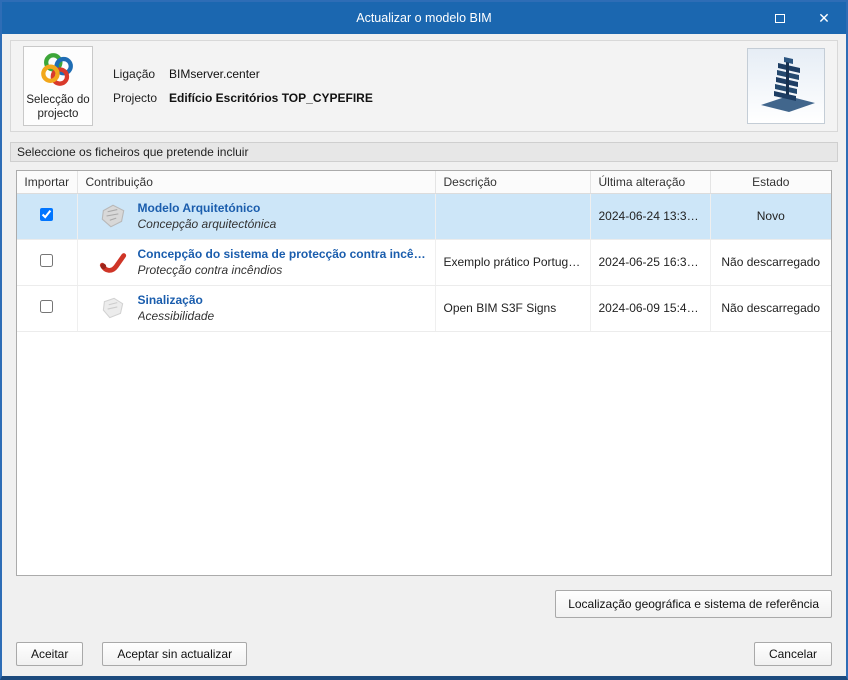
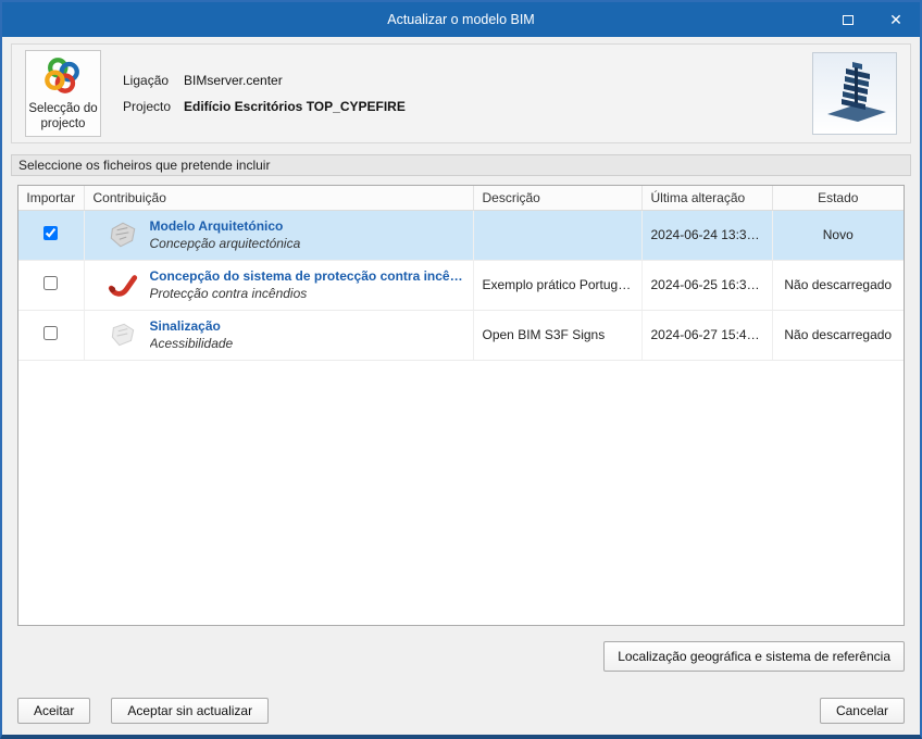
  Actualizar o modelo BIM
  ✕
  Selecção do projecto
  Ligação
  BIMserver.center
  Projecto
  Edifício Escritórios TOP_CYPEFIRE
  Seleccione os ficheiros que pretende incluir
  Importar	Contribuição	Descrição	Última alteração	Estado
  	Modelo Arquitetónico Concepção arquitectónica		2024-06-24 13:37:51	Novo
  	Concepção do sistema de protecção contra incênd Protecção contra incêndios	Exemplo prático Portugal ...	2024-06-25 16:36:00	Não descarregado
- 	Sinalização Acessibilidade	Open BIM S3F Signs	2024-06-09 15:45:46	Não descarregado
+ 	Sinalização Acessibilidade	Open BIM S3F Signs	2024-06-27 15:45:46	Não descarregado
  Localização geográfica e sistema de referência
  Aceitar
  Aceptar sin actualizar
  Cancelar
